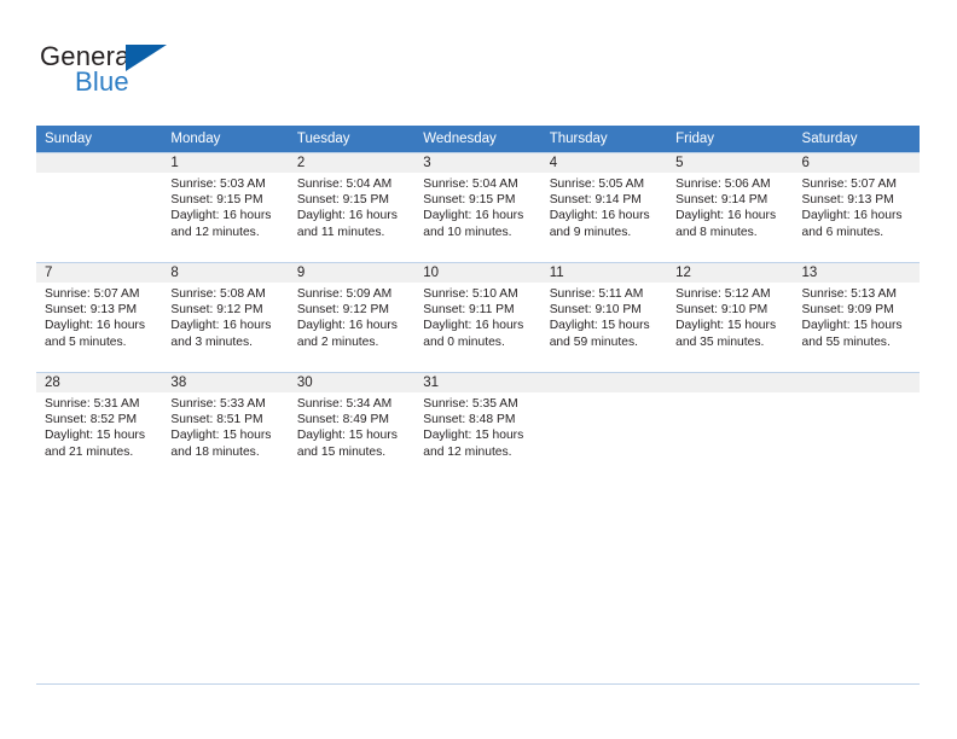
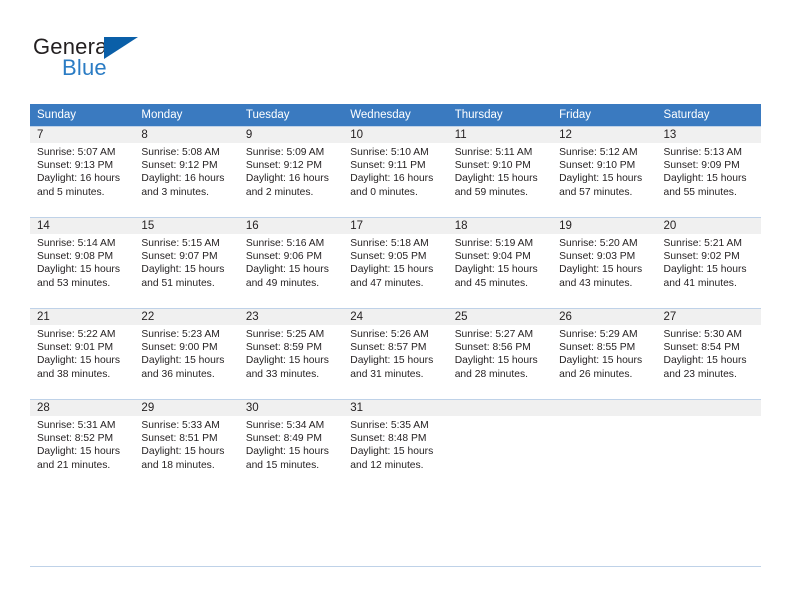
  General
  Blue
  Sunday	Monday	Tuesday	Wednesday	Thursday	Friday	Saturday
- 	1Sunrise: 5:03 AMSunset: 9:15 PMDaylight: 16 hoursand 12 minutes.	2Sunrise: 5:04 AMSunset: 9:15 PMDaylight: 16 hoursand 11 minutes.	3Sunrise: 5:04 AMSunset: 9:15 PMDaylight: 16 hoursand 10 minutes.	4Sunrise: 5:05 AMSunset: 9:14 PMDaylight: 16 hoursand 9 minutes.	5Sunrise: 5:06 AMSunset: 9:14 PMDaylight: 16 hoursand 8 minutes.	6Sunrise: 5:07 AMSunset: 9:13 PMDaylight: 16 hoursand 6 minutes.
- 7Sunrise: 5:07 AMSunset: 9:13 PMDaylight: 16 hoursand 5 minutes.	8Sunrise: 5:08 AMSunset: 9:12 PMDaylight: 16 hoursand 3 minutes.	9Sunrise: 5:09 AMSunset: 9:12 PMDaylight: 16 hoursand 2 minutes.	10Sunrise: 5:10 AMSunset: 9:11 PMDaylight: 16 hoursand 0 minutes.	11Sunrise: 5:11 AMSunset: 9:10 PMDaylight: 15 hoursand 59 minutes.	12Sunrise: 5:12 AMSunset: 9:10 PMDaylight: 15 hoursand 35 minutes.	13Sunrise: 5:13 AMSunset: 9:09 PMDaylight: 15 hoursand 55 minutes.
+ 7Sunrise: 5:07 AMSunset: 9:13 PMDaylight: 16 hoursand 5 minutes.	8Sunrise: 5:08 AMSunset: 9:12 PMDaylight: 16 hoursand 3 minutes.	9Sunrise: 5:09 AMSunset: 9:12 PMDaylight: 16 hoursand 2 minutes.	10Sunrise: 5:10 AMSunset: 9:11 PMDaylight: 16 hoursand 0 minutes.	11Sunrise: 5:11 AMSunset: 9:10 PMDaylight: 15 hoursand 59 minutes.	12Sunrise: 5:12 AMSunset: 9:10 PMDaylight: 15 hoursand 57 minutes.	13Sunrise: 5:13 AMSunset: 9:09 PMDaylight: 15 hoursand 55 minutes.
+ 14Sunrise: 5:14 AMSunset: 9:08 PMDaylight: 15 hoursand 53 minutes.	15Sunrise: 5:15 AMSunset: 9:07 PMDaylight: 15 hoursand 51 minutes.	16Sunrise: 5:16 AMSunset: 9:06 PMDaylight: 15 hoursand 49 minutes.	17Sunrise: 5:18 AMSunset: 9:05 PMDaylight: 15 hoursand 47 minutes.	18Sunrise: 5:19 AMSunset: 9:04 PMDaylight: 15 hoursand 45 minutes.	19Sunrise: 5:20 AMSunset: 9:03 PMDaylight: 15 hoursand 43 minutes.	20Sunrise: 5:21 AMSunset: 9:02 PMDaylight: 15 hoursand 41 minutes.
+ 21Sunrise: 5:22 AMSunset: 9:01 PMDaylight: 15 hoursand 38 minutes.	22Sunrise: 5:23 AMSunset: 9:00 PMDaylight: 15 hoursand 36 minutes.	23Sunrise: 5:25 AMSunset: 8:59 PMDaylight: 15 hoursand 33 minutes.	24Sunrise: 5:26 AMSunset: 8:57 PMDaylight: 15 hoursand 31 minutes.	25Sunrise: 5:27 AMSunset: 8:56 PMDaylight: 15 hoursand 28 minutes.	26Sunrise: 5:29 AMSunset: 8:55 PMDaylight: 15 hoursand 26 minutes.	27Sunrise: 5:30 AMSunset: 8:54 PMDaylight: 15 hoursand 23 minutes.
- 28Sunrise: 5:31 AMSunset: 8:52 PMDaylight: 15 hoursand 21 minutes.	38Sunrise: 5:33 AMSunset: 8:51 PMDaylight: 15 hoursand 18 minutes.	30Sunrise: 5:34 AMSunset: 8:49 PMDaylight: 15 hoursand 15 minutes.	31Sunrise: 5:35 AMSunset: 8:48 PMDaylight: 15 hoursand 12 minutes.
+ 28Sunrise: 5:31 AMSunset: 8:52 PMDaylight: 15 hoursand 21 minutes.	29Sunrise: 5:33 AMSunset: 8:51 PMDaylight: 15 hoursand 18 minutes.	30Sunrise: 5:34 AMSunset: 8:49 PMDaylight: 15 hoursand 15 minutes.	31Sunrise: 5:35 AMSunset: 8:48 PMDaylight: 15 hoursand 12 minutes.
